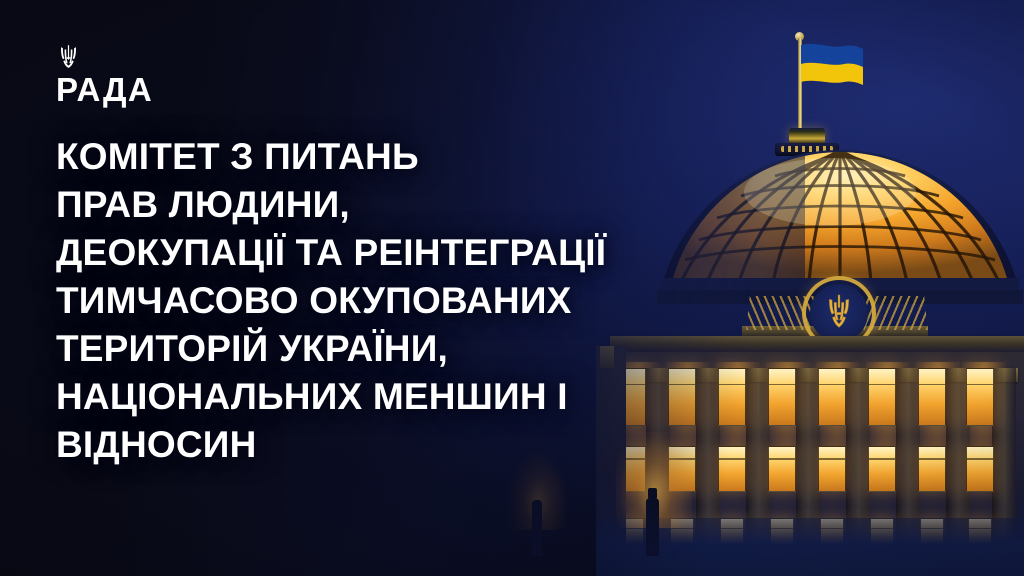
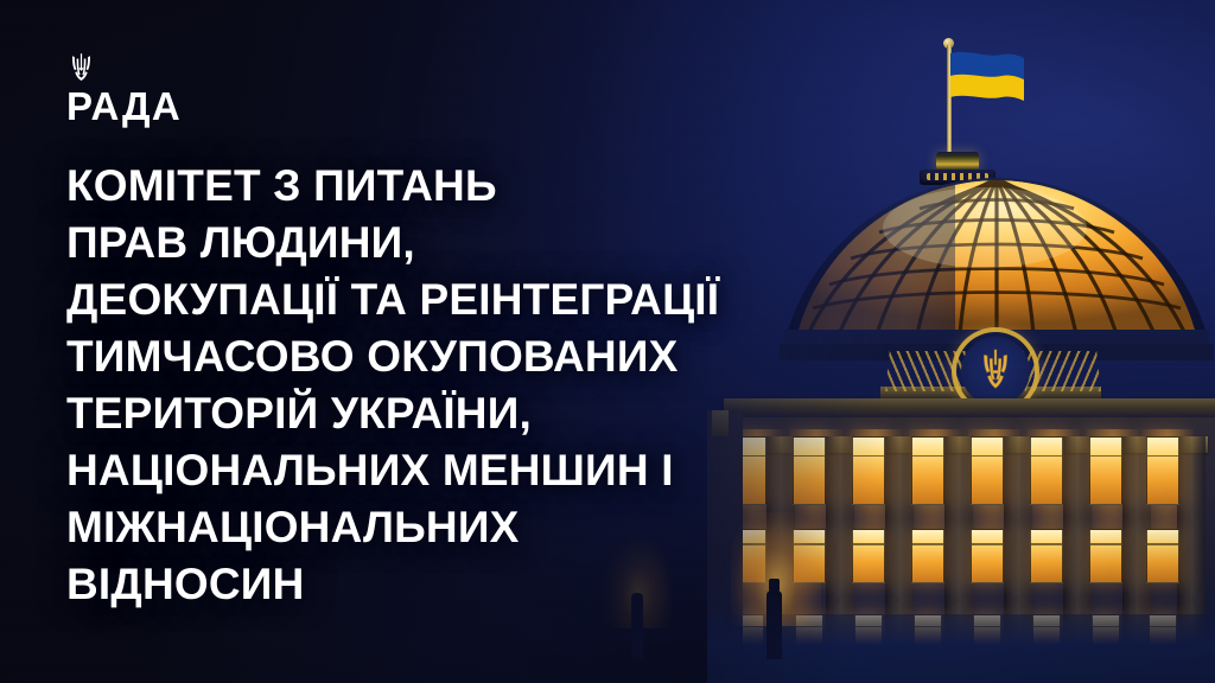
  РАДА
  КОМІТЕТ З ПИТАНЬ
  ПРАВ ЛЮДИНИ,
  ДЕОКУПАЦІЇ ТА РЕІНТЕГРАЦІЇ
  ТИМЧАСОВО ОКУПОВАНИХ
  ТЕРИТОРІЙ УКРАЇНИ,
  НАЦІОНАЛЬНИХ МЕНШИН І
+ МІЖНАЦІОНАЛЬНИХ
  ВІДНОСИН
